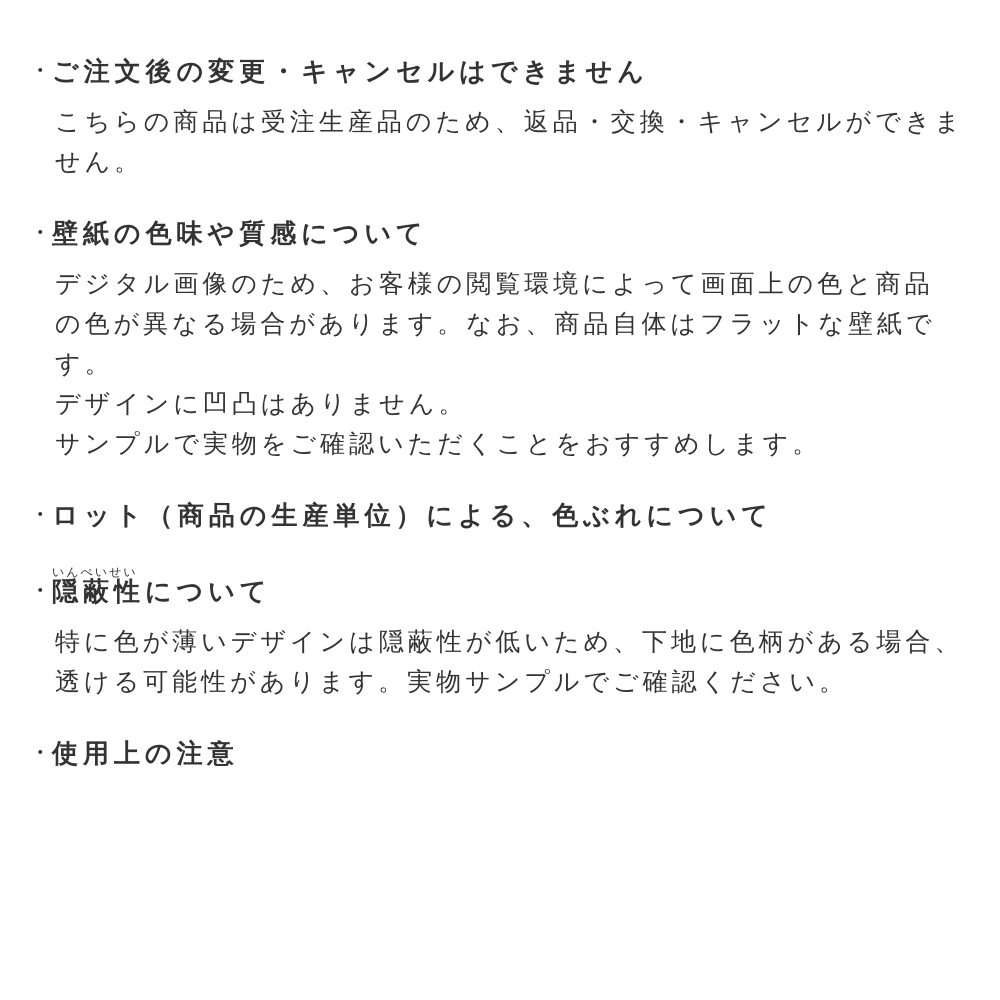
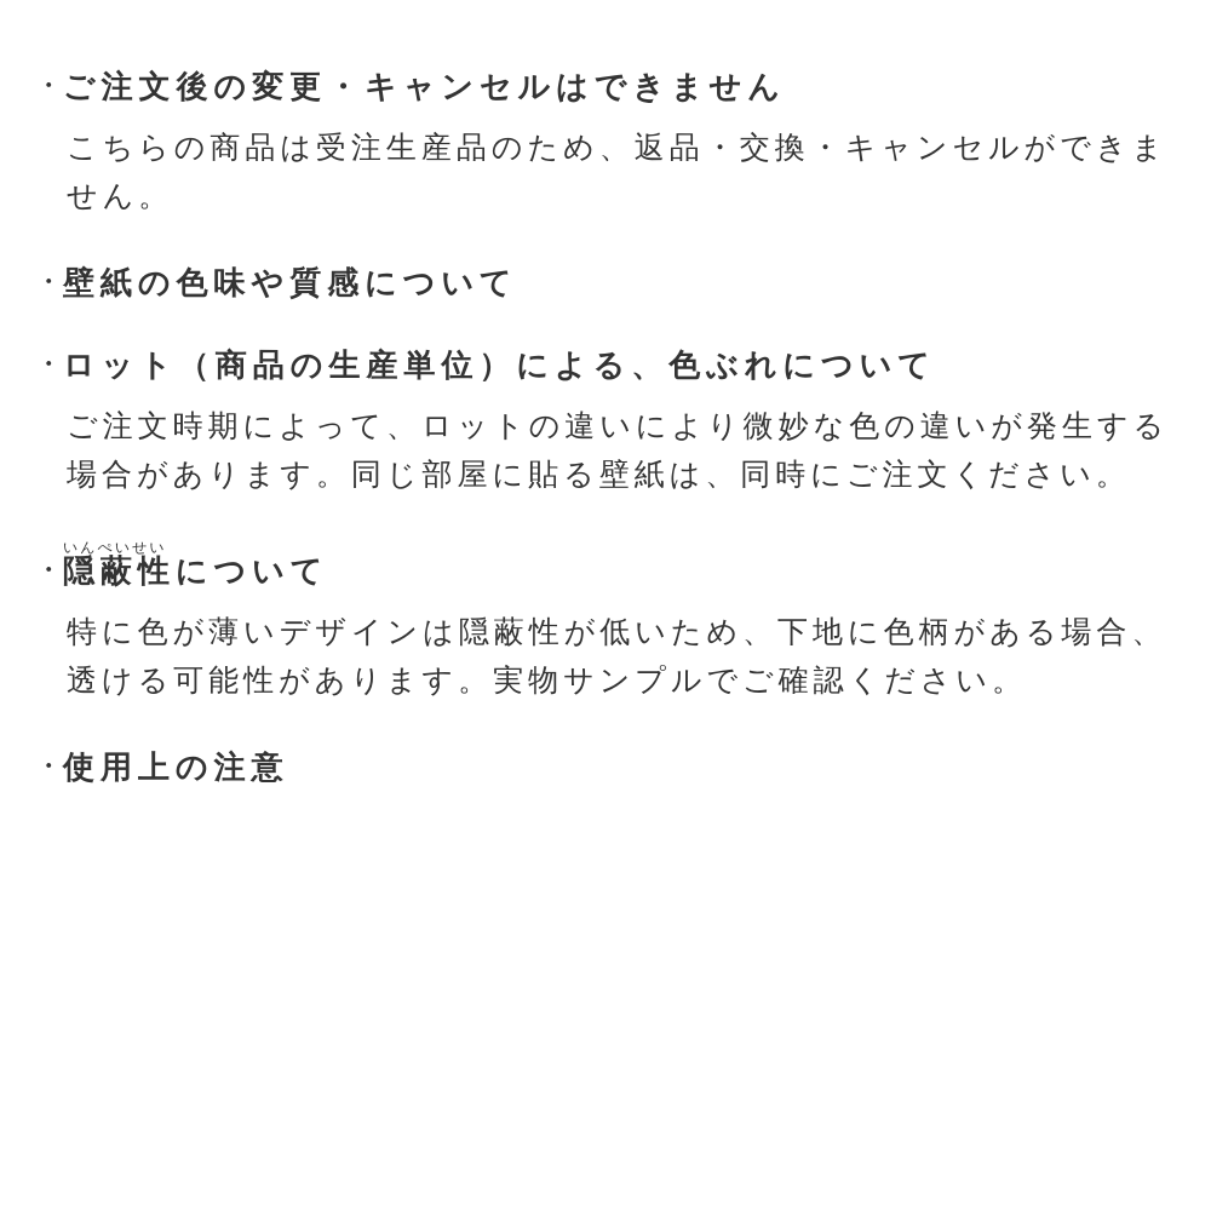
  ・
  ご注文後の変更・キャンセルはできません
  こちらの商品は受注生産品のため、返品・交換・キャンセルができま
  せん。
  ・
  壁紙の色味や質感について
- デジタル画像のため、お客様の閲覧環境によって画面上の色と商品
- の色が異なる場合があります。なお、商品自体はフラットな壁紙です。
- デザインに凹凸はありません。
- サンプルで実物をご確認いただくことをおすすめします。
  ・
  ロット（商品の生産単位）による、色ぶれについて
+ ご注文時期によって、ロットの違いにより微妙な色の違いが発生する
+ 場合があります。同じ部屋に貼る壁紙は、同時にご注文ください。
  ・
  隠蔽性いんぺいせいについて
  特に色が薄いデザインは隠蔽性が低いため、下地に色柄がある場合、
  透ける可能性があります。実物サンプルでご確認ください。
  ・
  使用上の注意
